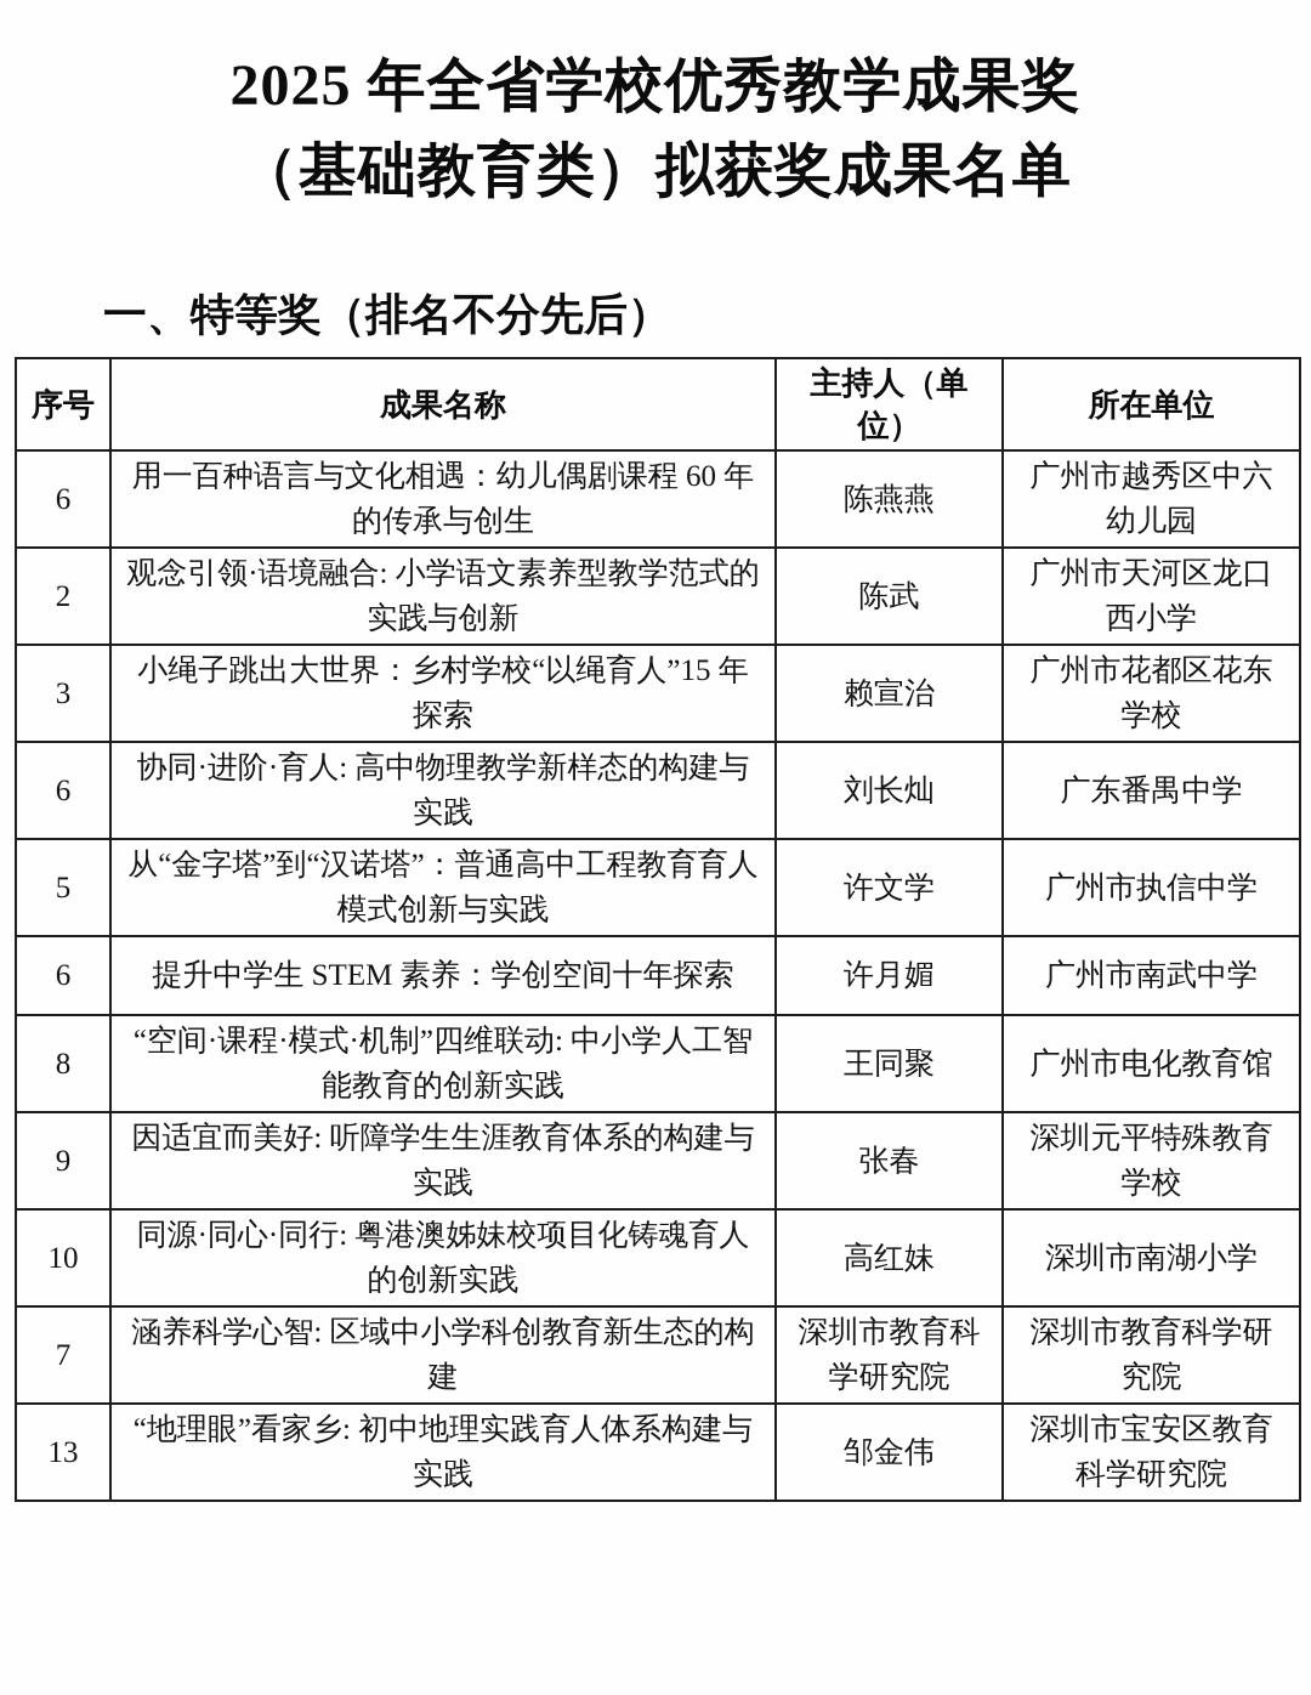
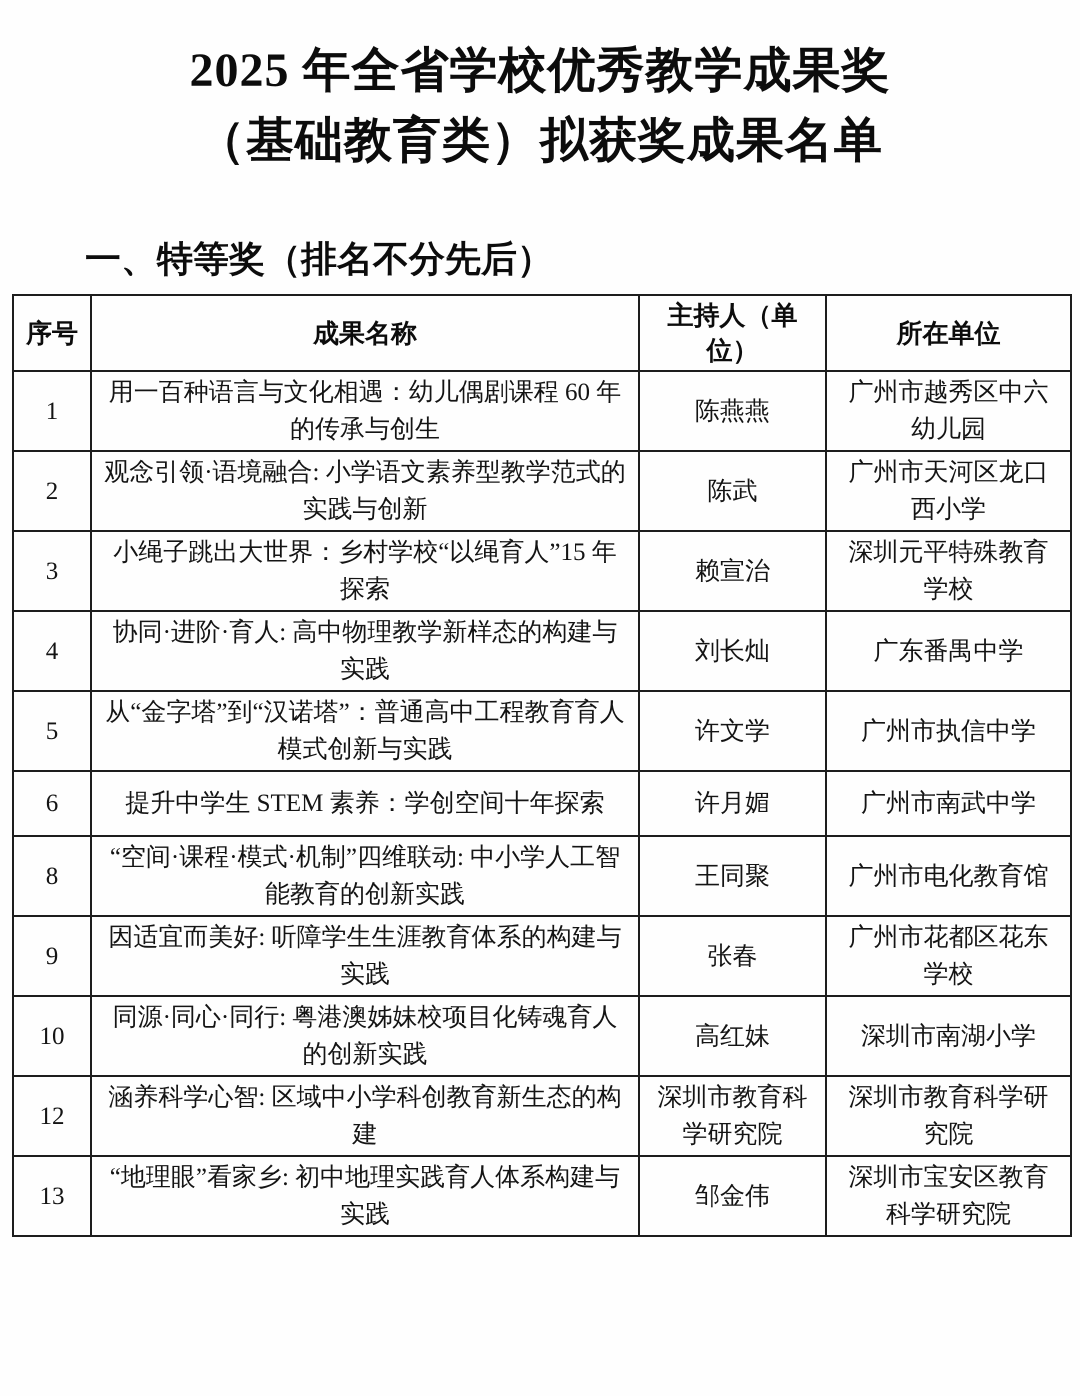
  2025 年全省学校优秀教学成果奖
  （基础教育类）拟获奖成果名单
  一、特等奖（排名不分先后）
  序号	成果名称	主持人（单位）	所在单位
- 6	用一百种语言与文化相遇：幼儿偶剧课程 60 年的传承与创生	陈燕燕	广州市越秀区中六幼儿园
+ 1	用一百种语言与文化相遇：幼儿偶剧课程 60 年的传承与创生	陈燕燕	广州市越秀区中六幼儿园
  2	观念引领·语境融合: 小学语文素养型教学范式的实践与创新	陈武	广州市天河区龙口西小学
- 3	小绳子跳出大世界：乡村学校“以绳育人”15 年探索	赖宣治	广州市花都区花东学校
+ 3	小绳子跳出大世界：乡村学校“以绳育人”15 年探索	赖宣治	深圳元平特殊教育学校
- 6	协同·进阶·育人: 高中物理教学新样态的构建与实践	刘长灿	广东番禺中学
+ 4	协同·进阶·育人: 高中物理教学新样态的构建与实践	刘长灿	广东番禺中学
  5	从“金字塔”到“汉诺塔”：普通高中工程教育育人模式创新与实践	许文学	广州市执信中学
  6	提升中学生 STEM 素养：学创空间十年探索	许月媚	广州市南武中学
  8	“空间·课程·模式·机制”四维联动: 中小学人工智能教育的创新实践	王同聚	广州市电化教育馆
- 9	因适宜而美好: 听障学生生涯教育体系的构建与实践	张春	深圳元平特殊教育学校
+ 9	因适宜而美好: 听障学生生涯教育体系的构建与实践	张春	广州市花都区花东学校
  10	同源·同心·同行: 粤港澳姊妹校项目化铸魂育人的创新实践	高红妹	深圳市南湖小学
- 7	涵养科学心智: 区域中小学科创教育新生态的构建	深圳市教育科学研究院	深圳市教育科学研究院
+ 12	涵养科学心智: 区域中小学科创教育新生态的构建	深圳市教育科学研究院	深圳市教育科学研究院
  13	“地理眼”看家乡: 初中地理实践育人体系构建与实践	邹金伟	深圳市宝安区教育科学研究院
